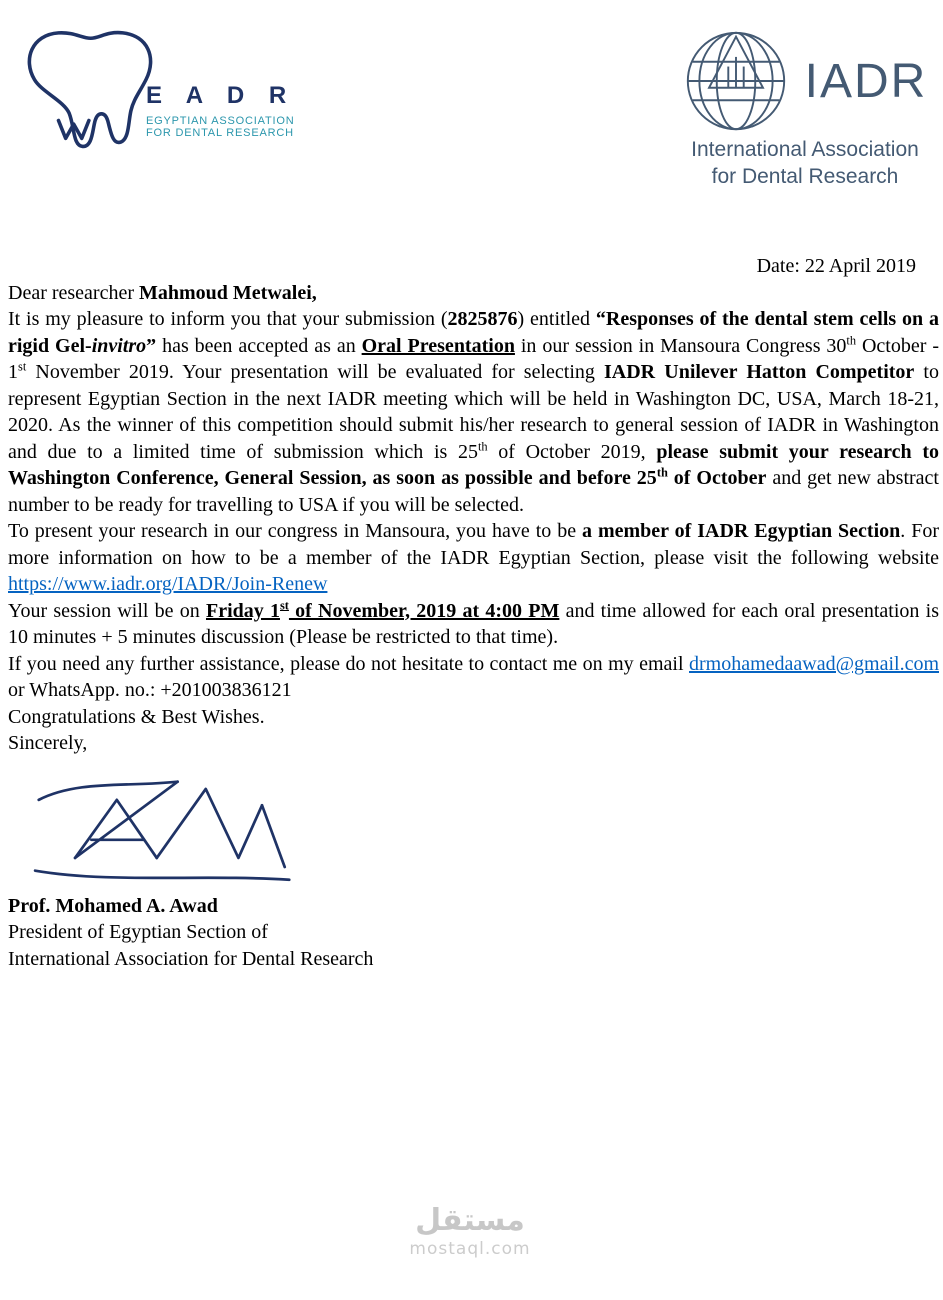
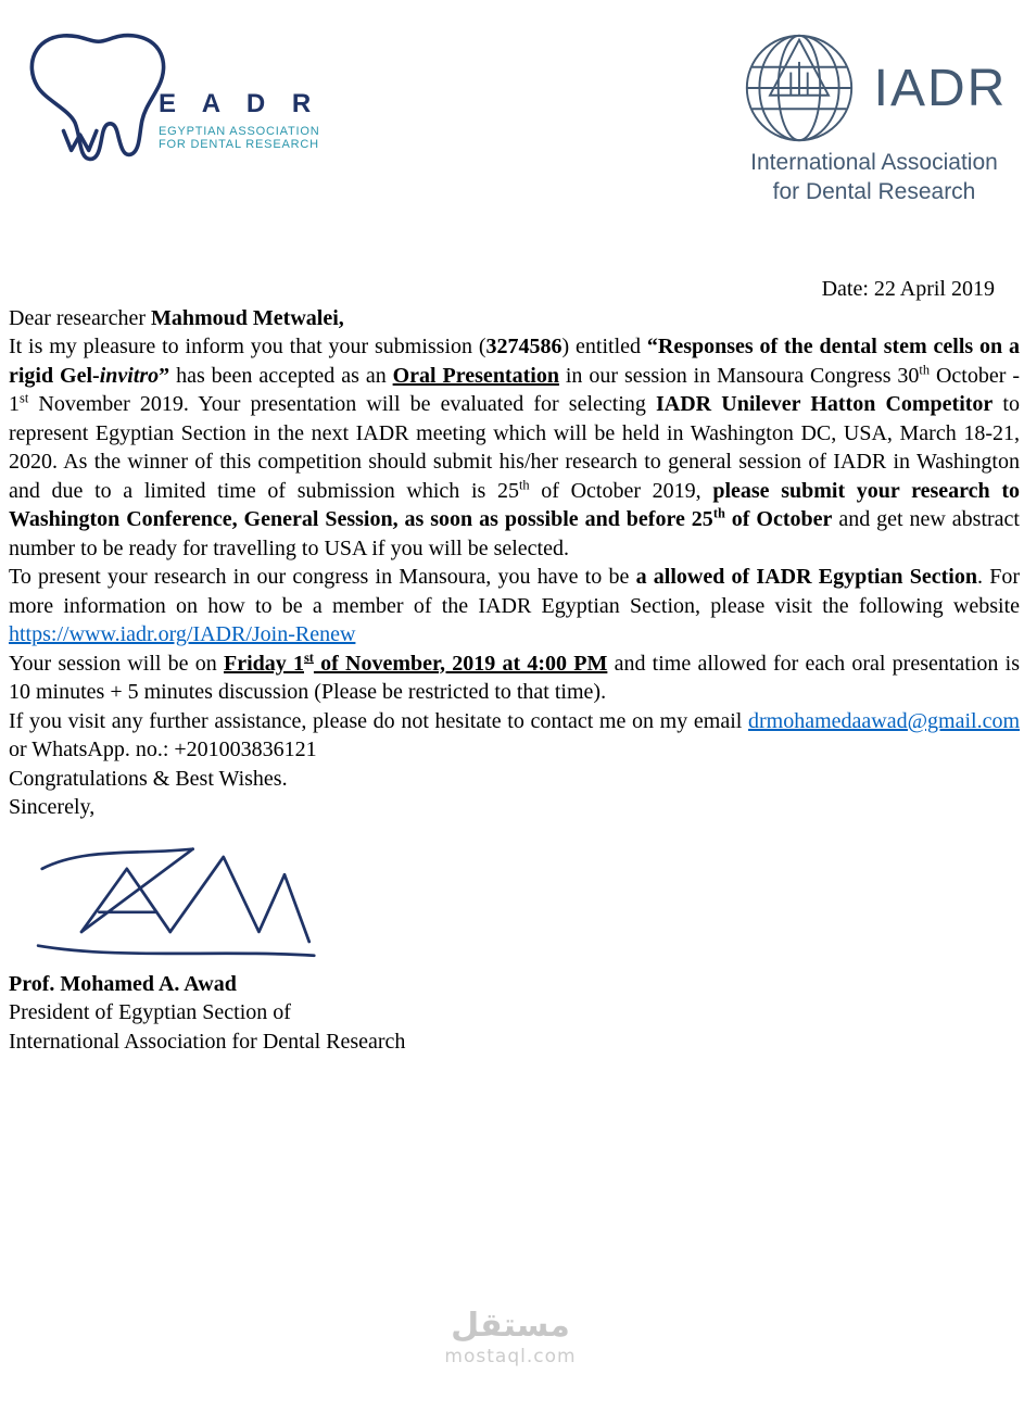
  E A D R
  EGYPTIAN ASSOCIATION
  FOR DENTAL RESEARCH
  IADR
  International Association
  for Dental Research
  Date: 22 April 2019
  Dear researcher Mahmoud Metwalei,
- It is my pleasure to inform you that your submission (2825876) entitled “Responses of the dental stem cells on a rigid Gel-invitro” has been accepted as an Oral Presentation in our session in Mansoura Congress 30th October - 1st November 2019. Your presentation will be evaluated for selecting IADR Unilever Hatton Competitor to represent Egyptian Section in the next IADR meeting which will be held in Washington DC, USA, March 18-21, 2020. As the winner of this competition should submit his/her research to general session of IADR in Washington and due to a limited time of submission which is 25th of October 2019, please submit your research to Washington Conference, General Session, as soon as possible and before 25th of October and get new abstract number to be ready for travelling to USA if you will be selected.
+ It is my pleasure to inform you that your submission (3274586) entitled “Responses of the dental stem cells on a rigid Gel-invitro” has been accepted as an Oral Presentation in our session in Mansoura Congress 30th October - 1st November 2019. Your presentation will be evaluated for selecting IADR Unilever Hatton Competitor to represent Egyptian Section in the next IADR meeting which will be held in Washington DC, USA, March 18-21, 2020. As the winner of this competition should submit his/her research to general session of IADR in Washington and due to a limited time of submission which is 25th of October 2019, please submit your research to Washington Conference, General Session, as soon as possible and before 25th of October and get new abstract number to be ready for travelling to USA if you will be selected.
- To present your research in our congress in Mansoura, you have to be a member of IADR Egyptian Section. For more information on how to be a member of the IADR Egyptian Section, please visit the following website https://www.iadr.org/IADR/Join-Renew
+ To present your research in our congress in Mansoura, you have to be a allowed of IADR Egyptian Section. For more information on how to be a member of the IADR Egyptian Section, please visit the following website https://www.iadr.org/IADR/Join-Renew
  Your session will be on Friday 1st of November, 2019 at 4:00 PM and time allowed for each oral presentation is 10 minutes + 5 minutes discussion (Please be restricted to that time).
- If you need any further assistance, please do not hesitate to contact me on my email drmohamedaawad@gmail.com or WhatsApp. no.: +201003836121
+ If you visit any further assistance, please do not hesitate to contact me on my email drmohamedaawad@gmail.com or WhatsApp. no.: +201003836121
  Congratulations & Best Wishes.
  Sincerely,
  Prof. Mohamed A. Awad
  President of Egyptian Section of
  International Association for Dental Research
  مستقل
  mostaql.com
